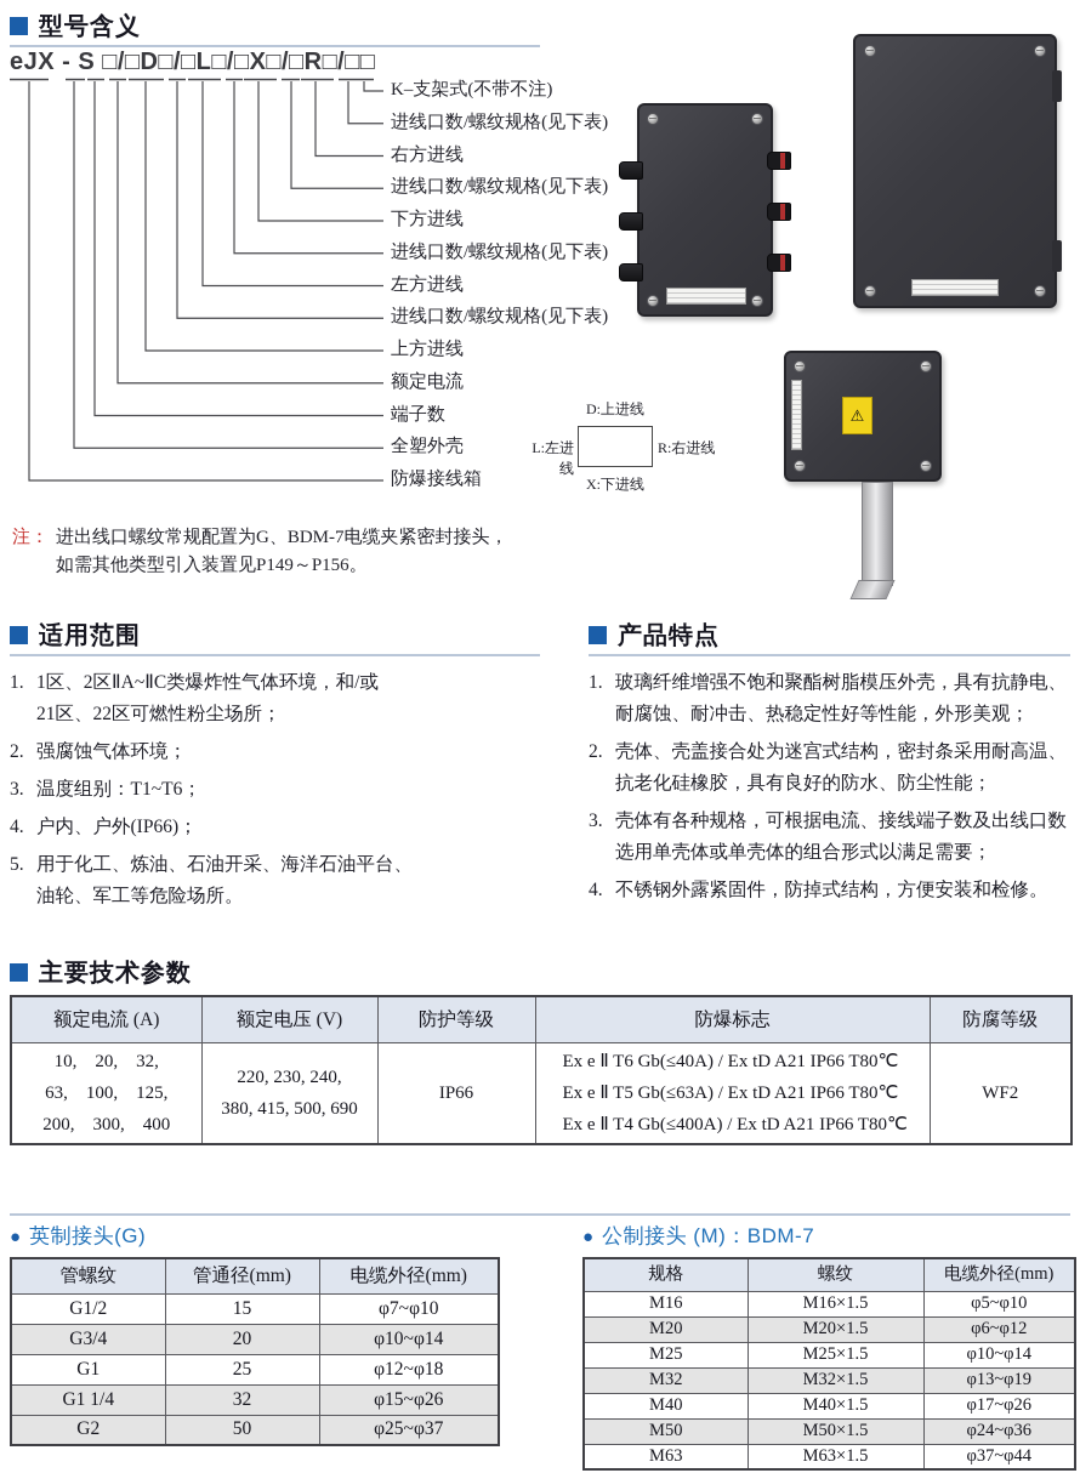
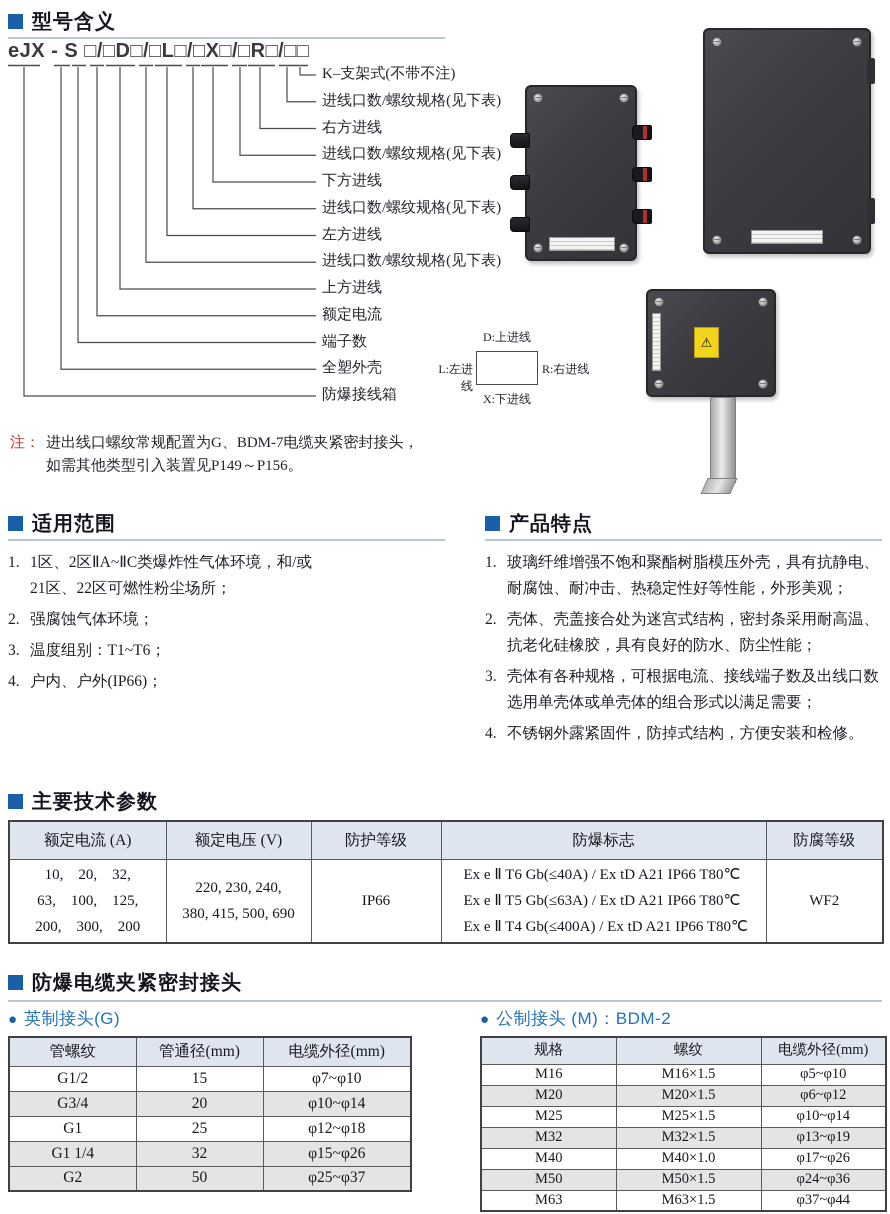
  型号含义
  eJX - S □/□D□/□L□/□X□/□R□/□□
  K–支架式(不带不注)
  进线口数/螺纹规格(见下表)
  右方进线
  进线口数/螺纹规格(见下表)
  下方进线
  进线口数/螺纹规格(见下表)
  左方进线
  进线口数/螺纹规格(见下表)
  上方进线
  额定电流
  端子数
  全塑外壳
  防爆接线箱
  D:上进线
  L:左进线
  R:右进线
  X:下进线
  注：
  进出线口螺纹常规配置为G、BDM-7电缆夹紧密封接头，
  如需其他类型引入装置见P149～P156。
  ⚠
  适用范围
  1.
  1区、2区ⅡA~ⅡC类爆炸性气体环境，和/或
  21区、22区可燃性粉尘场所；
  2.
  强腐蚀气体环境；
  3.
  温度组别：T1~T6；
  4.
  户内、户外(IP66)；
- 5.
- 用于化工、炼油、石油开采、海洋石油平台、
- 油轮、军工等危险场所。
  产品特点
  1.
  玻璃纤维增强不饱和聚酯树脂模压外壳，具有抗静电、耐腐蚀、耐冲击、热稳定性好等性能，外形美观；
  2.
  壳体、壳盖接合处为迷宫式结构，密封条采用耐高温、抗老化硅橡胶，具有良好的防水、防尘性能；
  3.
  壳体有各种规格，可根据电流、接线端子数及出线口数选用单壳体或单壳体的组合形式以满足需要；
  4.
  不锈钢外露紧固件，防掉式结构，方便安装和检修。
  主要技术参数
  额定电流 (A)	额定电压 (V)	防护等级	防爆标志	防腐等级
- 10, 20, 32,63, 100, 125,200, 300, 400	220, 230, 240,380, 415, 500, 690	IP66	Ex e Ⅱ T6 Gb(≤40A) / Ex tD A21 IP66 T80℃Ex e Ⅱ T5 Gb(≤63A) / Ex tD A21 IP66 T80℃Ex e Ⅱ T4 Gb(≤400A) / Ex tD A21 IP66 T80℃	WF2
+ 10, 20, 32,63, 100, 125,200, 300, 200	220, 230, 240,380, 415, 500, 690	IP66	Ex e Ⅱ T6 Gb(≤40A) / Ex tD A21 IP66 T80℃Ex e Ⅱ T5 Gb(≤63A) / Ex tD A21 IP66 T80℃Ex e Ⅱ T4 Gb(≤400A) / Ex tD A21 IP66 T80℃	WF2
+ 防爆电缆夹紧密封接头
  ●
  英制接头(G)
  管螺纹	管通径(mm)	电缆外径(mm)
  G1/2	15	φ7~φ10
  G3/4	20	φ10~φ14
  G1	25	φ12~φ18
  G1 1/4	32	φ15~φ26
  G2	50	φ25~φ37
  ●
- 公制接头 (M)：BDM-7
+ 公制接头 (M)：BDM-2
  规格	螺纹	电缆外径(mm)
  M16	M16×1.5	φ5~φ10
  M20	M20×1.5	φ6~φ12
  M25	M25×1.5	φ10~φ14
  M32	M32×1.5	φ13~φ19
- M40	M40×1.5	φ17~φ26
+ M40	M40×1.0	φ17~φ26
  M50	M50×1.5	φ24~φ36
  M63	M63×1.5	φ37~φ44
